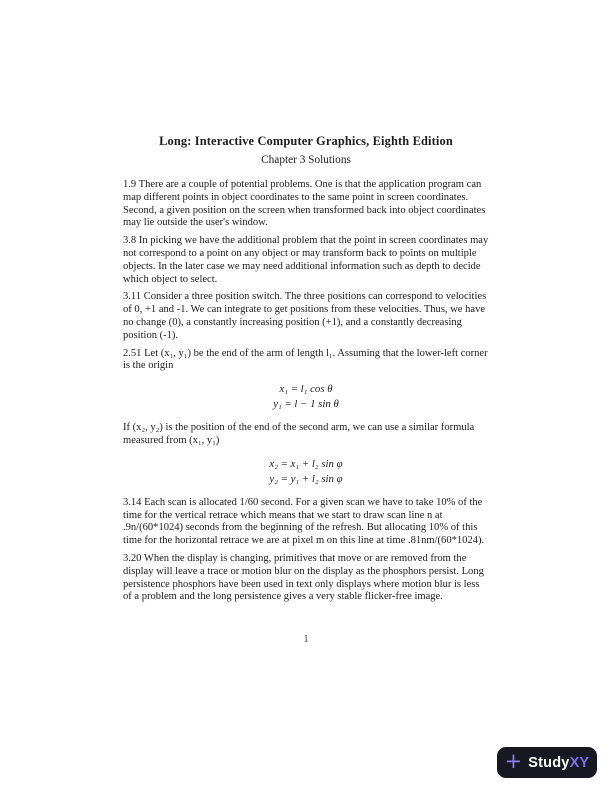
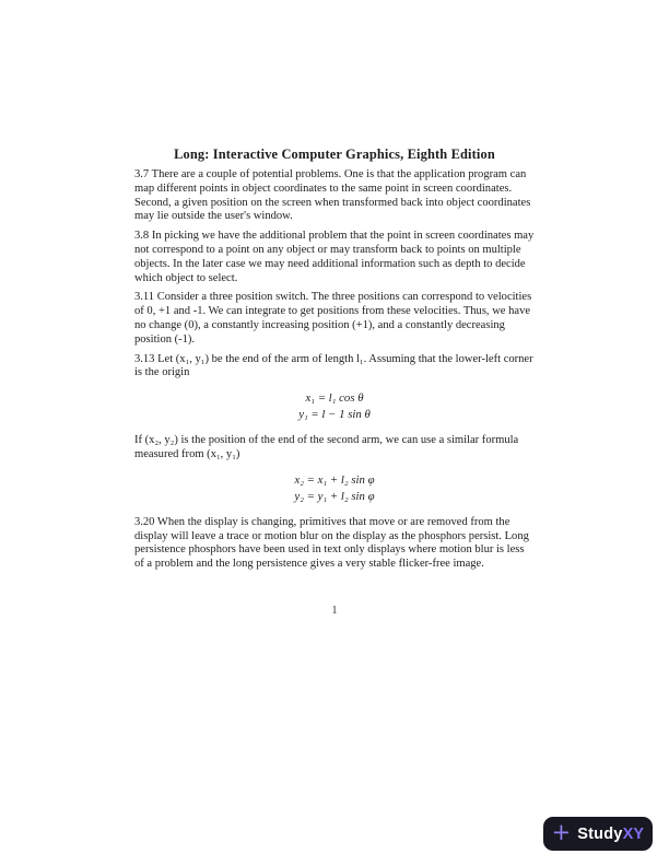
  Long: Interactive Computer Graphics, Eighth Edition
- Chapter 3 Solutions
- 1.9 There are a couple of potential problems. One is that the application program can map different points in object coordinates to the same point in screen coordinates. Second, a given position on the screen when transformed back into object coordinates may lie outside the user's window.
+ 3.7 There are a couple of potential problems. One is that the application program can map different points in object coordinates to the same point in screen coordinates. Second, a given position on the screen when transformed back into object coordinates may lie outside the user's window.
  3.8 In picking we have the additional problem that the point in screen coordinates may not correspond to a point on any object or may transform back to points on multiple objects. In the later case we may need additional information such as depth to decide which object to select.
  3.11 Consider a three position switch. The three positions can correspond to velocities of 0, +1 and -1. We can integrate to get positions from these velocities. Thus, we have no change (0), a constantly increasing position (+1), and a constantly decreasing position (-1).
- 2.51 Let (x₁, y₁) be the end of the arm of length l₁. Assuming that the lower-left corner is the origin
+ 3.13 Let (x₁, y₁) be the end of the arm of length l₁. Assuming that the lower-left corner is the origin
  x₁ = l₁ cos θ
  y₁ = l − 1 sin θ
  If (x₂, y₂) is the position of the end of the second arm, we can use a similar formula measured from (x₁, y₁)
  x₂ = x₁ + l₂ sin φ
  y₂ = y₁ + l₂ sin φ
- 3.14 Each scan is allocated 1/60 second. For a given scan we have to take 10% of the time for the vertical retrace which means that we start to draw scan line n at .9n/(60*1024) seconds from the beginning of the refresh. But allocating 10% of this time for the horizontal retrace we are at pixel m on this line at time .81nm/(60*1024).
  3.20 When the display is changing, primitives that move or are removed from the display will leave a trace or motion blur on the display as the phosphors persist. Long persistence phosphors have been used in text only displays where motion blur is less of a problem and the long persistence gives a very stable flicker-free image.
  1
  +
  StudyXY
